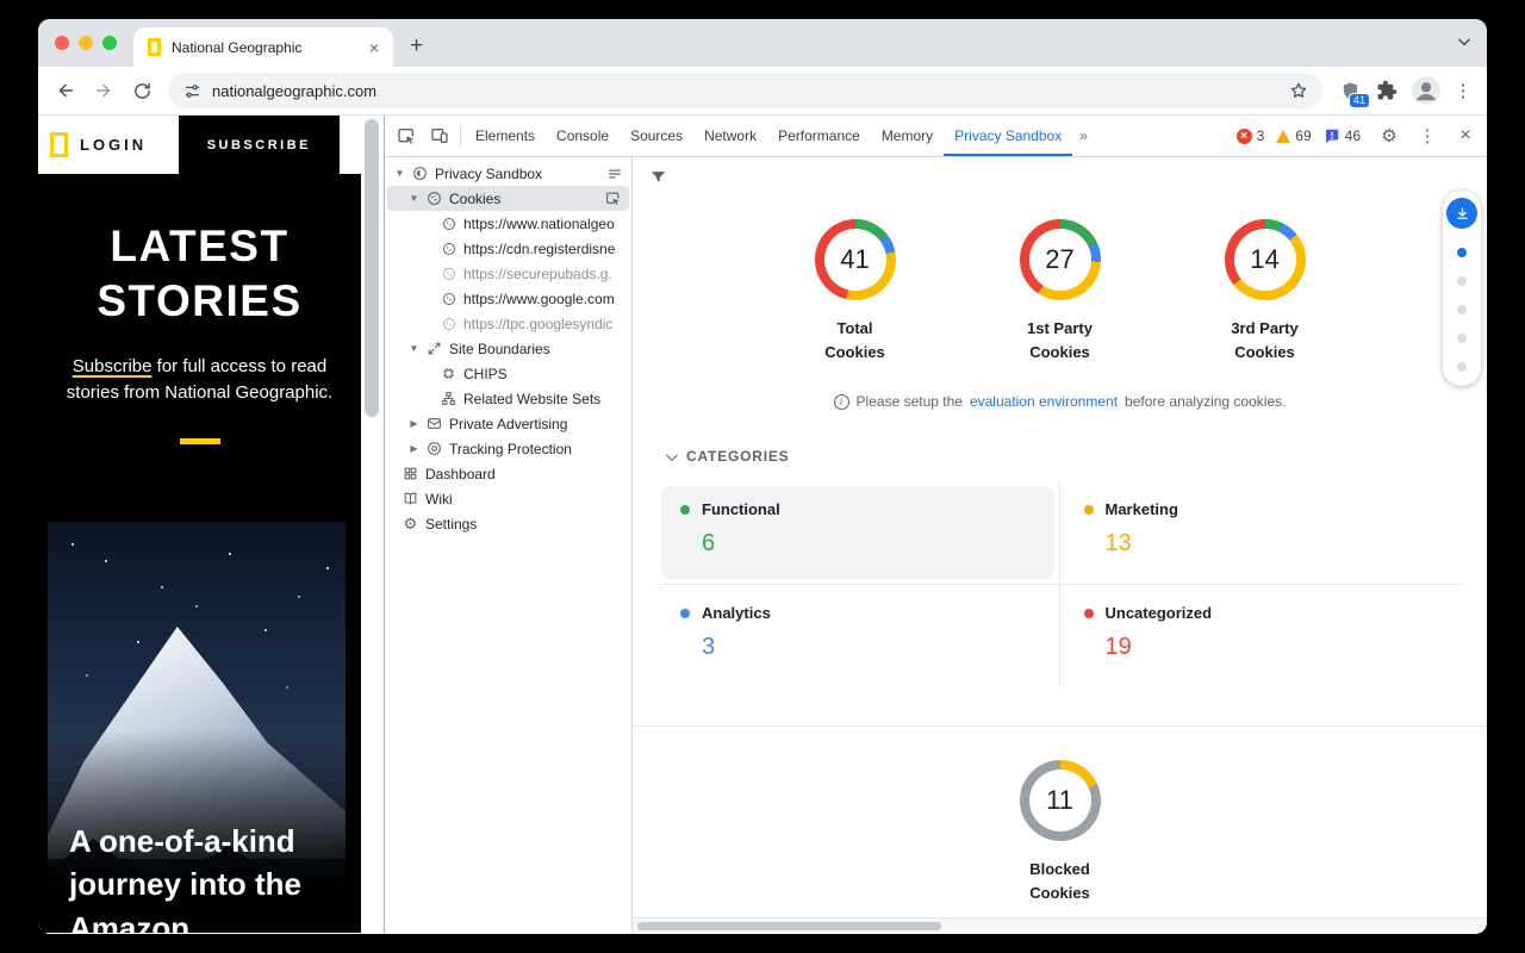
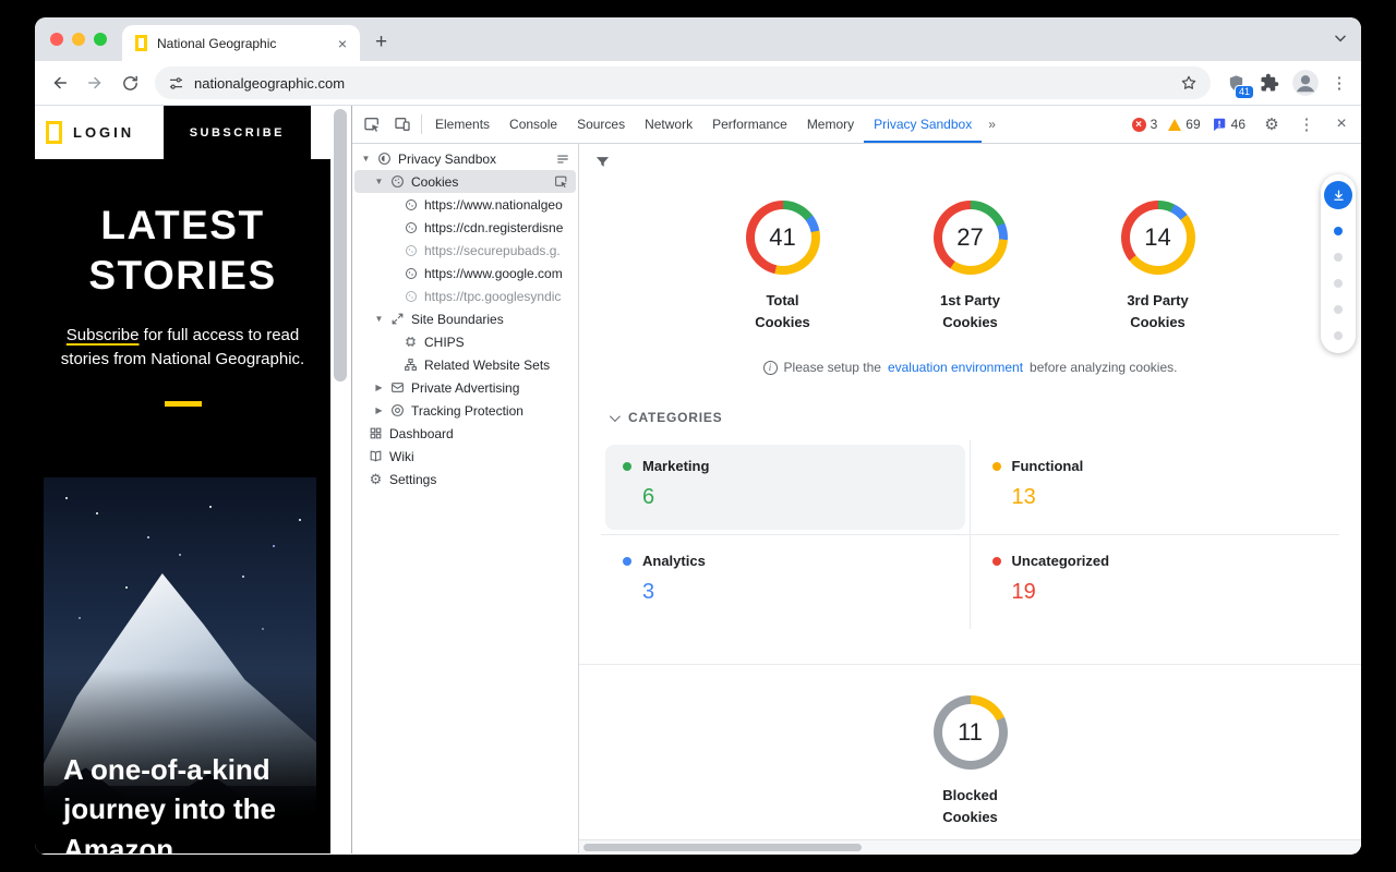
  National Geographic
  ×
  +
  nationalgeographic.com
  41
  ⋮
  LOGIN
  SUBSCRIBE
  LATEST
  STORIES
  Subscribe for full access to read stories from National Geographic.
  A one-of-a-kind
  journey into the
  Amazon
  Elements
  Console
  Sources
  Network
  Performance
  Memory
  Privacy Sandbox
  »
  ×
  3
  69
  46
  ⚙
  ⋮
  ×
  ▼
  Privacy Sandbox
  ▼
  Cookies
  https://www.nationalgeo
  https://cdn.registerdisne
  https://securepubads.g.
  https://www.google.com
  https://tpc.googlesyndic
  ▼
  Site Boundaries
  CHIPS
  Related Website Sets
  ▶
  Private Advertising
  ▶
  Tracking Protection
  Dashboard
  Wiki
  ⚙
  Settings
  41
  Total
  Cookies
  27
  1st Party
  Cookies
  14
  3rd Party
  Cookies
  i
  Please setup the
  evaluation environment
  before analyzing cookies.
  CATEGORIES
- Functional
+ Marketing
  6
- Marketing
+ Functional
  13
  Analytics
  3
  Uncategorized
  19
  11
  Blocked
  Cookies
